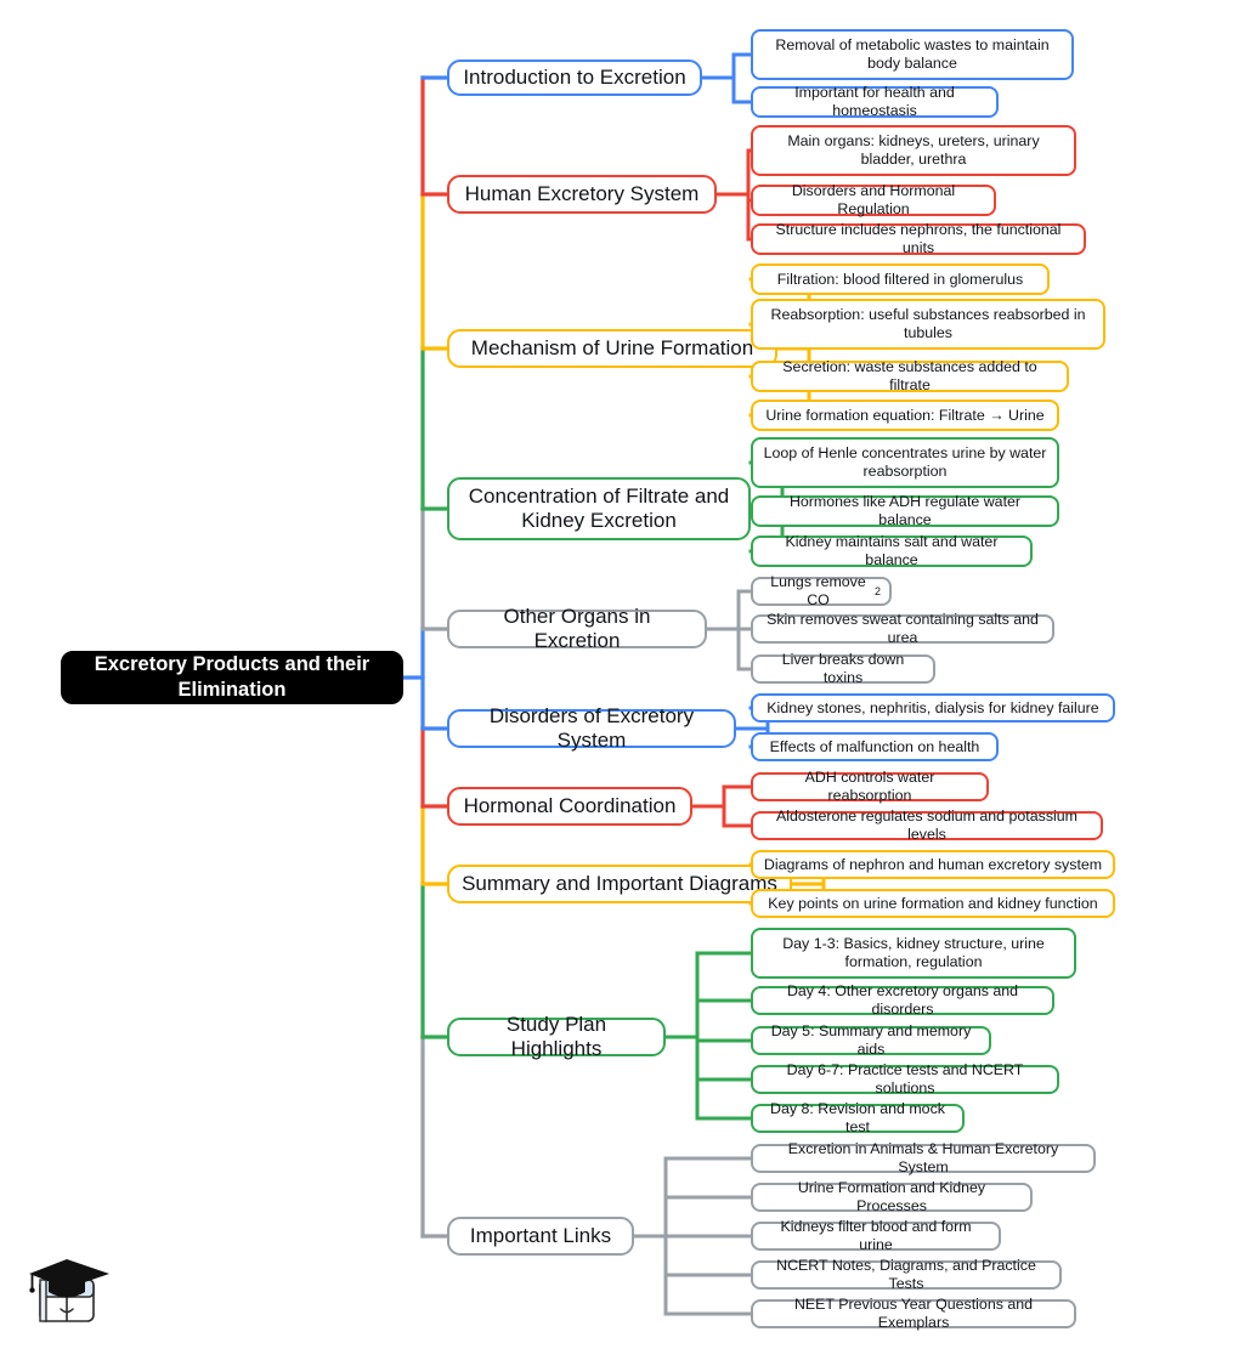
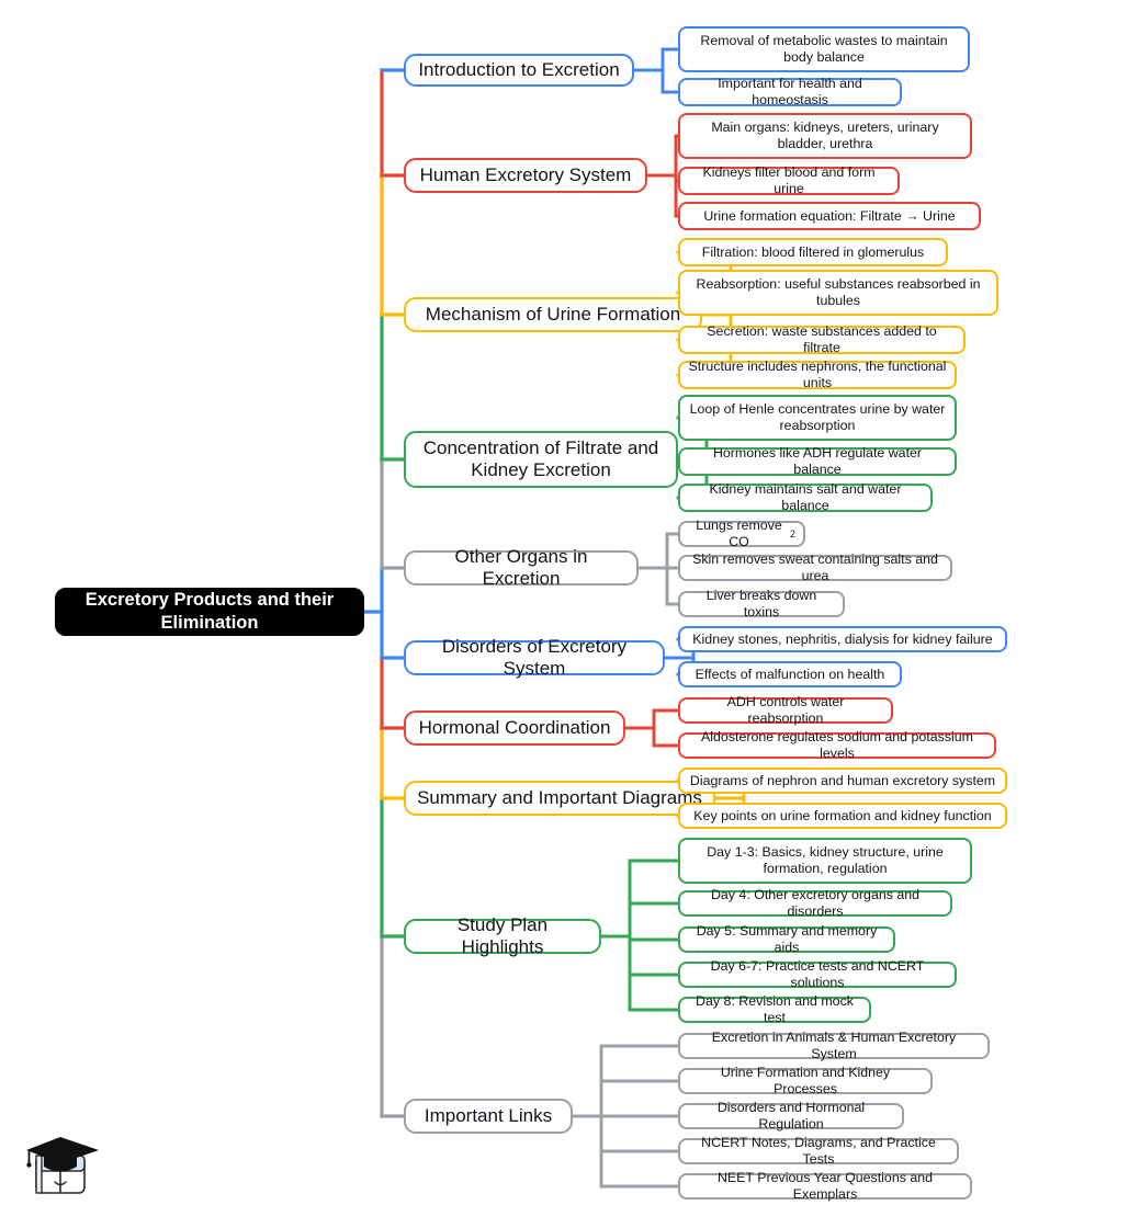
  Excretory Products and their Elimination
  Introduction to Excretion
  Removal of metabolic wastes to maintain body balance
  Important for health and homeostasis
  Human Excretory System
  Main organs: kidneys, ureters, urinary bladder, urethra
- Disorders and Hormonal Regulation
+ Kidneys filter blood and form urine
- Structure includes nephrons, the functional units
+ Urine formation equation: Filtrate → Urine
  Mechanism of Urine Formation
  Filtration: blood filtered in glomerulus
  Reabsorption: useful substances reabsorbed in tubules
  Secretion: waste substances added to filtrate
- Urine formation equation: Filtrate → Urine
+ Structure includes nephrons, the functional units
  Concentration of Filtrate and Kidney Excretion
  Loop of Henle concentrates urine by water reabsorption
  Hormones like ADH regulate water balance
  Kidney maintains salt and water balance
  Other Organs in Excretion
  Lungs remove CO
  2
  Skin removes sweat containing salts and urea
  Liver breaks down toxins
  Disorders of Excretory System
  Kidney stones, nephritis, dialysis for kidney failure
  Effects of malfunction on health
  Hormonal Coordination
  ADH controls water reabsorption
  Aldosterone regulates sodium and potassium levels
  Summary and Important Diagrams
  Diagrams of nephron and human excretory system
  Key points on urine formation and kidney function
  Study Plan Highlights
  Day 1-3: Basics, kidney structure, urine formation, regulation
  Day 4: Other excretory organs and disorders
  Day 5: Summary and memory aids
  Day 6-7: Practice tests and NCERT solutions
  Day 8: Revision and mock test
  Important Links
  Excretion in Animals & Human Excretory System
  Urine Formation and Kidney Processes
- Kidneys filter blood and form urine
+ Disorders and Hormonal Regulation
  NCERT Notes, Diagrams, and Practice Tests
  NEET Previous Year Questions and Exemplars
